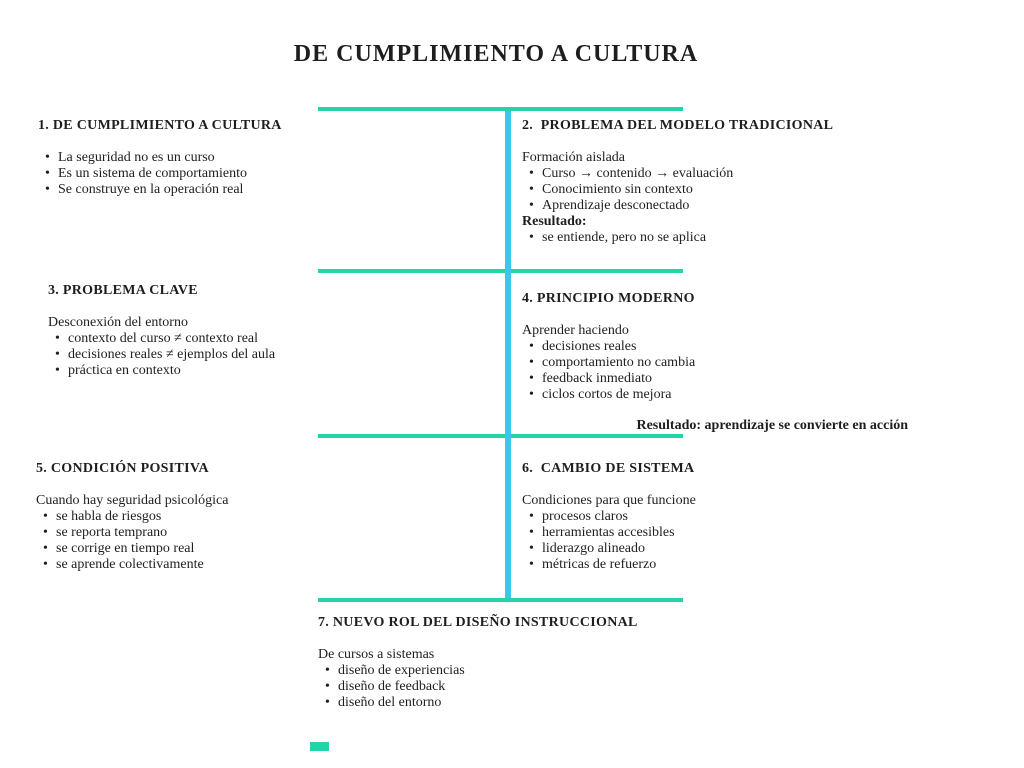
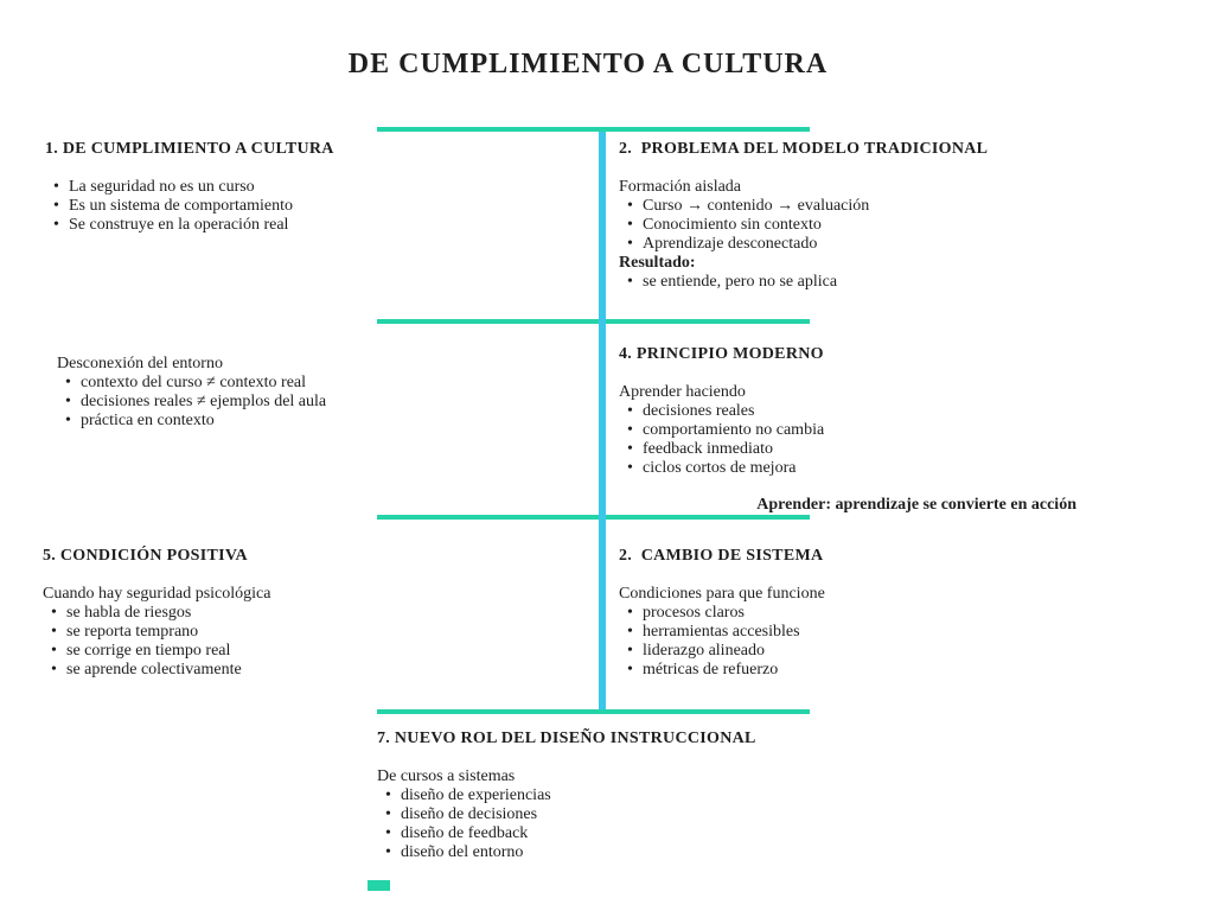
  DE CUMPLIMIENTO A CULTURA
  1. DE CUMPLIMIENTO A CULTURA
  La seguridad no es un curso
  Es un sistema de comportamiento
  Se construye en la operación real
  2. PROBLEMA DEL MODELO TRADICIONAL
  Formación aislada
  Curso → contenido → evaluación
  Conocimiento sin contexto
  Aprendizaje desconectado
  Resultado:
  se entiende, pero no se aplica
- 3. PROBLEMA CLAVE
  Desconexión del entorno
  contexto del curso ≠ contexto real
  decisiones reales ≠ ejemplos del aula
  práctica en contexto
  4. PRINCIPIO MODERNO
  Aprender haciendo
  decisiones reales
  comportamiento no cambia
  feedback inmediato
  ciclos cortos de mejora
- Resultado: aprendizaje se convierte en acción
+ Aprender: aprendizaje se convierte en acción
  5. CONDICIÓN POSITIVA
  Cuando hay seguridad psicológica
  se habla de riesgos
  se reporta temprano
  se corrige en tiempo real
  se aprende colectivamente
- 6. CAMBIO DE SISTEMA
+ 2. CAMBIO DE SISTEMA
  Condiciones para que funcione
  procesos claros
  herramientas accesibles
  liderazgo alineado
  métricas de refuerzo
  7. NUEVO ROL DEL DISEÑO INSTRUCCIONAL
  De cursos a sistemas
  diseño de experiencias
+ diseño de decisiones
  diseño de feedback
  diseño del entorno
